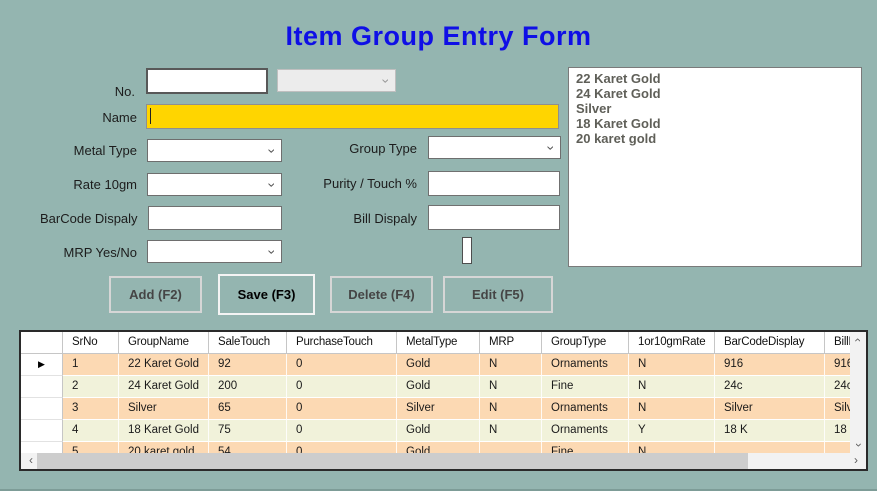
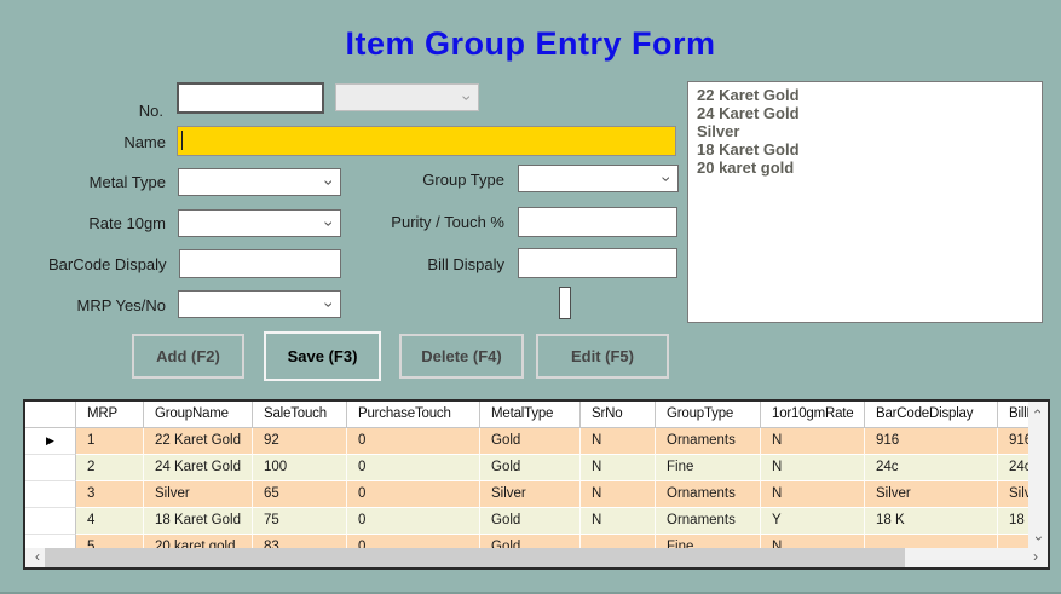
  Item Group Entry Form
  No.
  Name
  Metal Type
  Group Type
  Rate 10gm
  Purity / Touch %
  BarCode Dispaly
  Bill Dispaly
  MRP Yes/No
  22 Karet Gold
  24 Karet Gold
  Silver
  18 Karet Gold
  20 karet gold
  Add (F2)
  Save (F3)
  Delete (F4)
  Edit (F5)
- SrNo
+ MRP
  GroupName
  SaleTouch
  PurchaseTouch
  MetalType
- MRP
+ SrNo
  GroupType
  1or10gmRate
  BarCodeDisplay
  ▶
  1
  22 Karet Gold
  92
  0
  Gold
  N
  Ornaments
  N
  916
  2
  24 Karet Gold
- 200
+ 100
  0
  Gold
  N
  Fine
  N
  24c
  3
  Silver
  65
  0
  Silver
  N
  Ornaments
  N
  Silver
  4
  18 Karet Gold
  75
  0
  Gold
  N
  Ornaments
  Y
  18 K
  5
  20 karet gold
- 54
+ 83
  0
  Gold
  Fine
  N
  ‹
  ›
